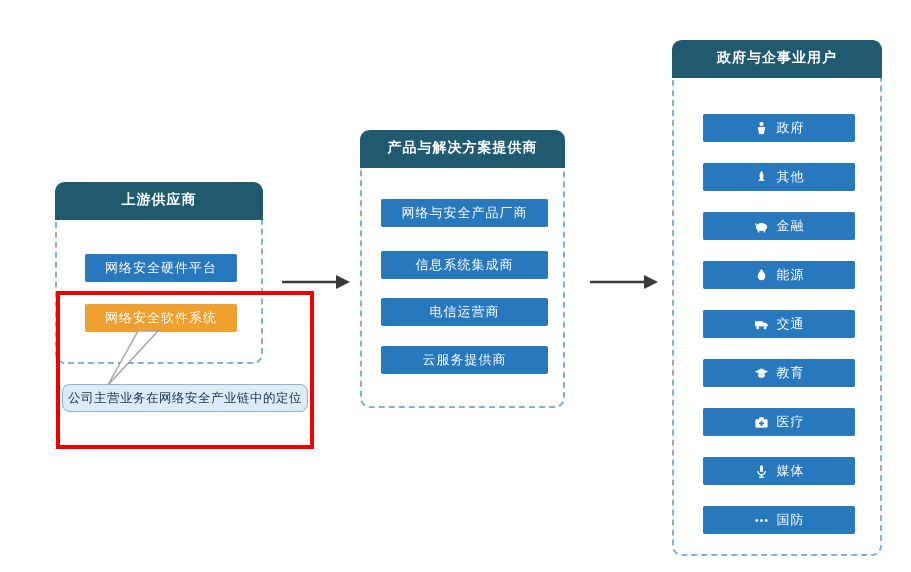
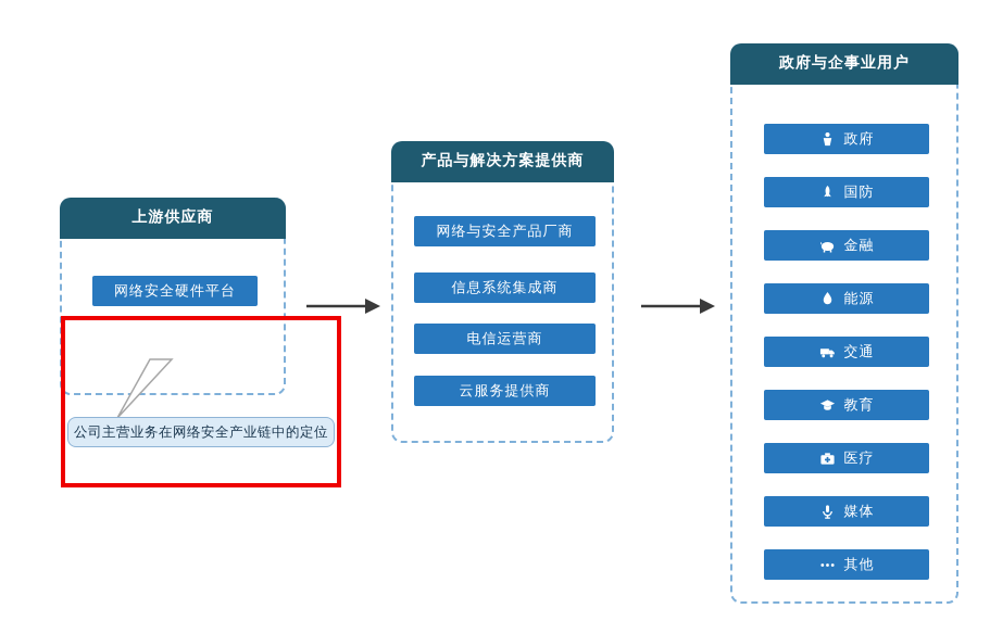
  上游供应商
  网络安全硬件平台
- 网络安全软件系统
  公司主营业务在网络安全产业链中的定位
  产品与解决方案提供商
  网络与安全产品厂商
  信息系统集成商
  电信运营商
  云服务提供商
  政府与企事业用户
  政府
- 其他
+ 国防
  金融
  能源
  交通
  教育
  医疗
  媒体
- 国防
+ 其他
